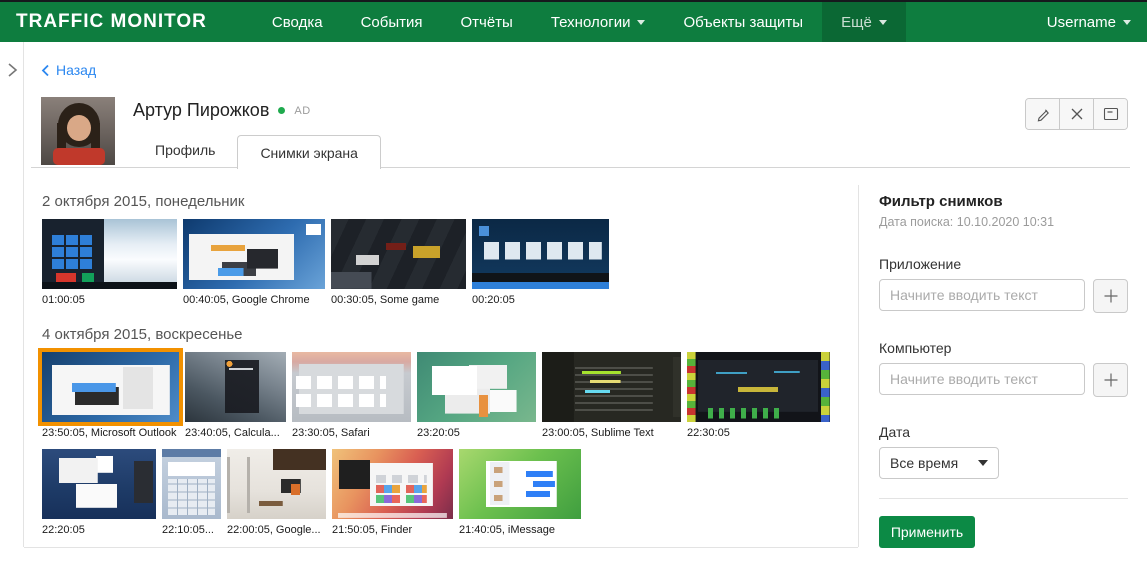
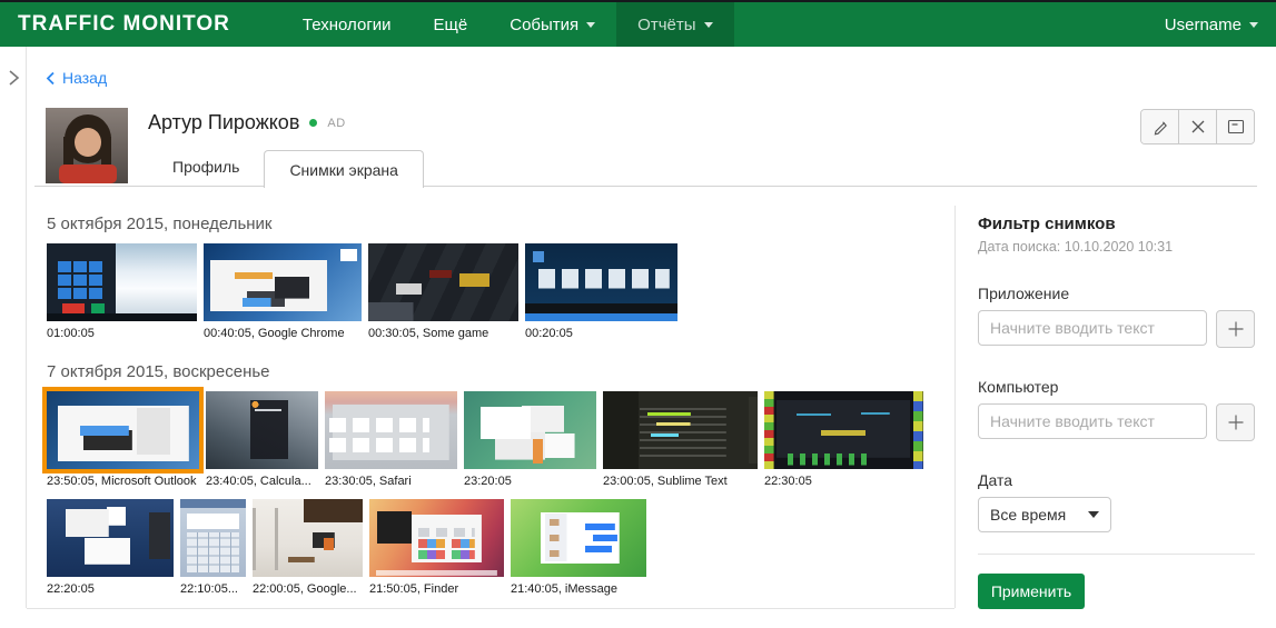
  TRAFFIC MONITOR
- Сводка
- События
+ Технологии
- Отчёты
+ Ещё
- Технологии
+ События
- Объекты защиты
- Ещё
+ Отчёты
  Username
  Назад
  Артур Пирожков
  AD
  Профиль
  Снимки экрана
- 2 октября 2015, понедельник
+ 5 октября 2015, понедельник
  01:00:05
  00:40:05, Google Chrome
  00:30:05, Some game
  00:20:05
- 4 октября 2015, воскресенье
+ 7 октября 2015, воскресенье
  23:50:05, Microsoft Outlook
  23:40:05, Calcula...
  23:30:05, Safari
  23:20:05
  23:00:05, Sublime Text
  22:30:05
  22:20:05
  22:10:05...
  22:00:05, Google...
  21:50:05, Finder
  21:40:05, iMessage
  Фильтр снимков
  Дата поиска: 10.10.2020 10:31
  Приложение
  Начните вводить текст
  Компьютер
  Начните вводить текст
  Дата
  Все время
  Применить
